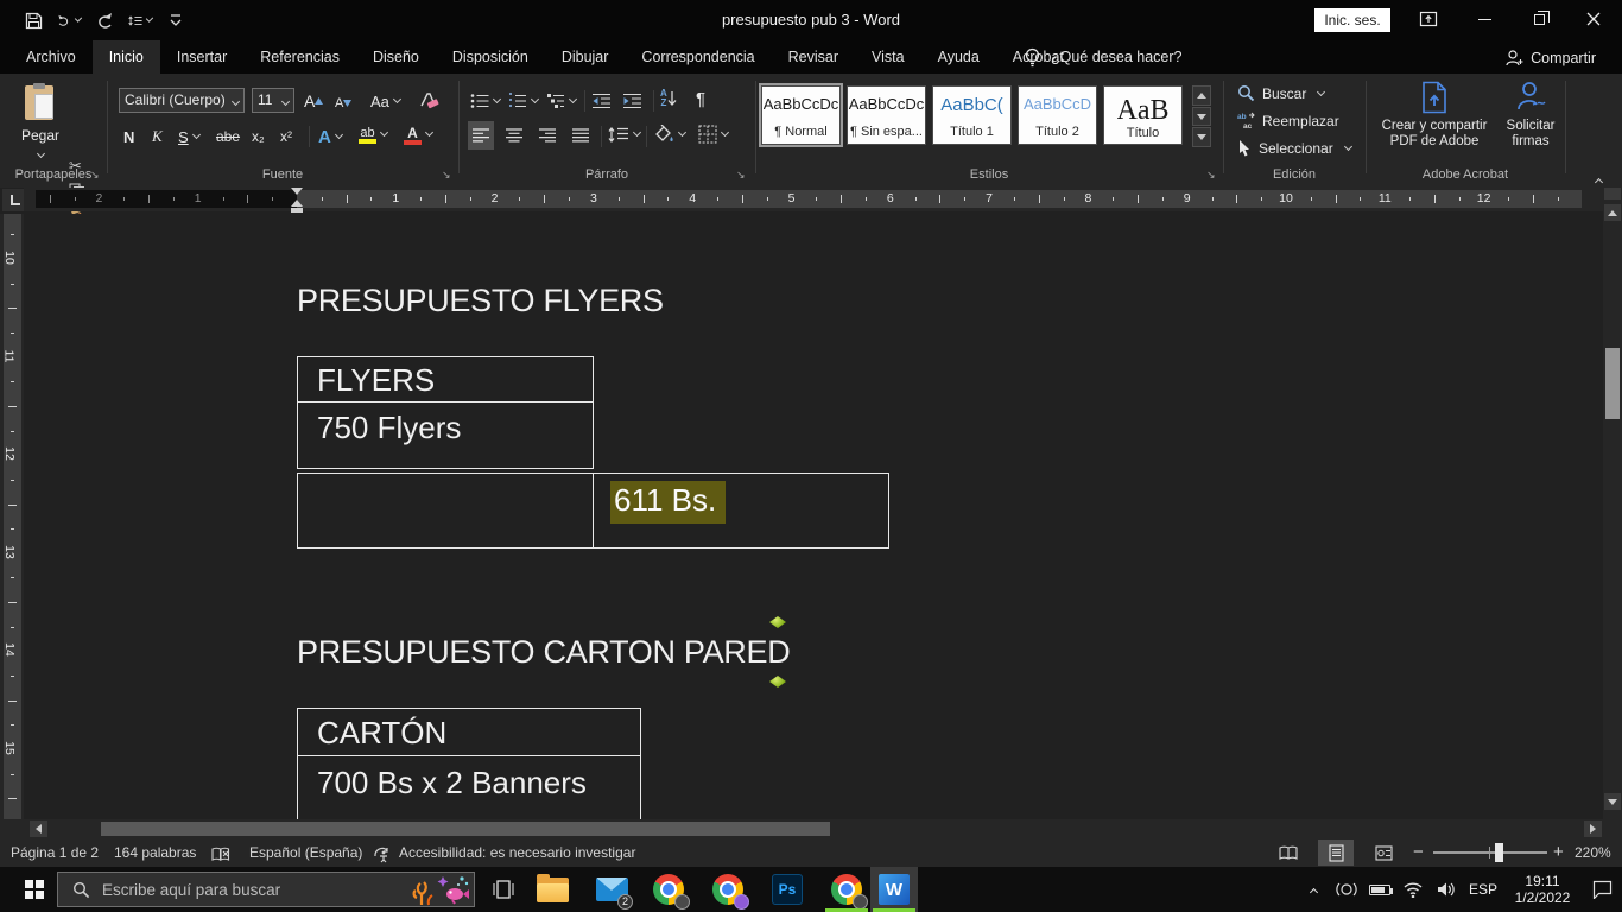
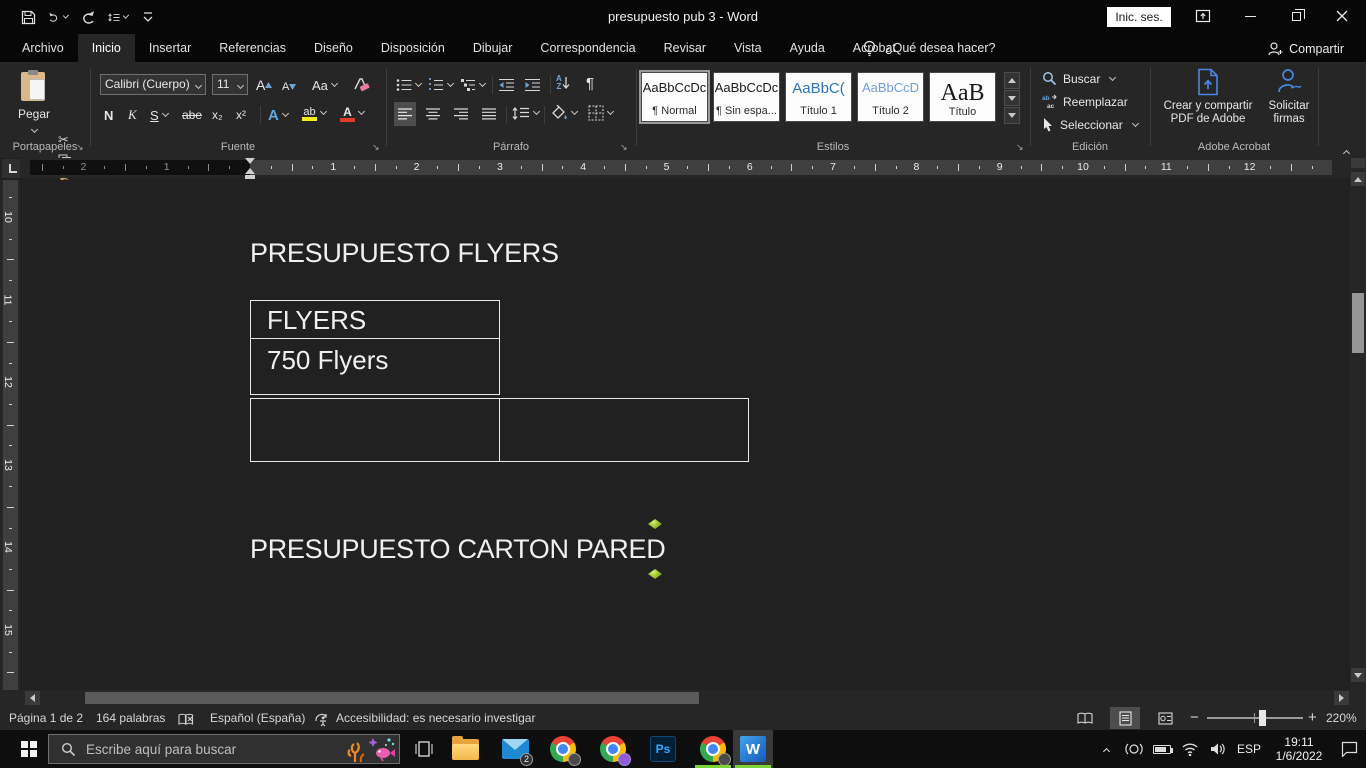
  presupuesto pub 3 - Word
  Inic. ses.
  Archivo
  Inicio
  Insertar
  Referencias
  Diseño
  Disposición
  Dibujar
  Correspondencia
  Revisar
  Vista
  Ayuda
  Acrobat
  ¿Qué desea hacer?
  Compartir
  Pegar
  ✂
  Calibri (Cuerpo)
  11
  A
  A
  Aa
  N
  K
  S
  abe
  x₂
  x²
  A
  ab
  A
  A
  Z
  ¶
  AaBbCcDc
  ¶ Normal
  AaBbCcDc
  ¶ Sin espa...
  AaBbC(
  Título 1
  AaBbCcD
  Título 2
  AaB
  Título
  Buscar
  Reemplazar
  Seleccionar
  Crear y compartir PDF de Adobe
  Solicitar firmas
  Portapapeles
  Fuente
  Párrafo
  Estilos
  Edición
  Adobe Acrobat
  ↘
  ↘
  ↘
  ↘
  2
  1
  1
  2
  3
  4
  5
  6
  7
  8
  9
  10
  11
  12
  PRESUPUESTO FLYERS
  FLYERS
  750 Flyers
- 611 Bs.
  PRESUPUESTO CARTON PARED
- CARTÓN
- 700 Bs x 2 Banners
  Página 1 de 2
  164 palabras
  Español (España)
  Accesibilidad: es necesario investigar
  −
  +
  220%
  Escribe aquí para buscar
  2
  Ps
  W
  ESP
  19:11
- 1/2/2022
+ 1/6/2022
